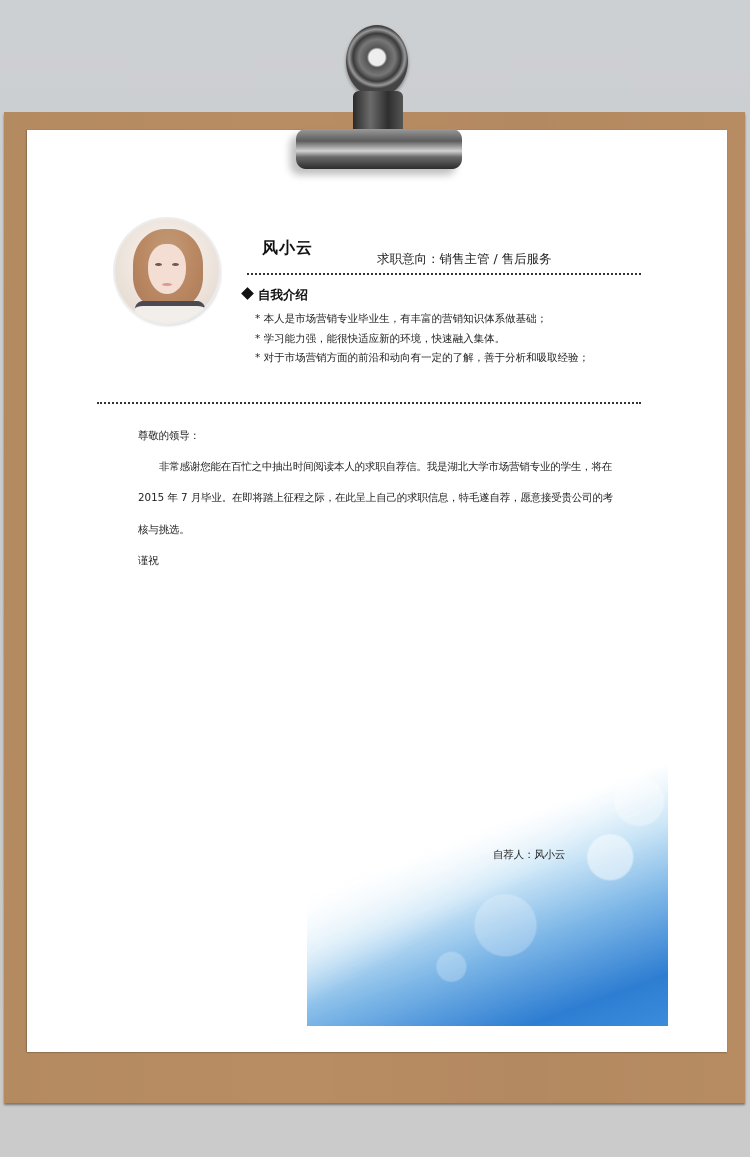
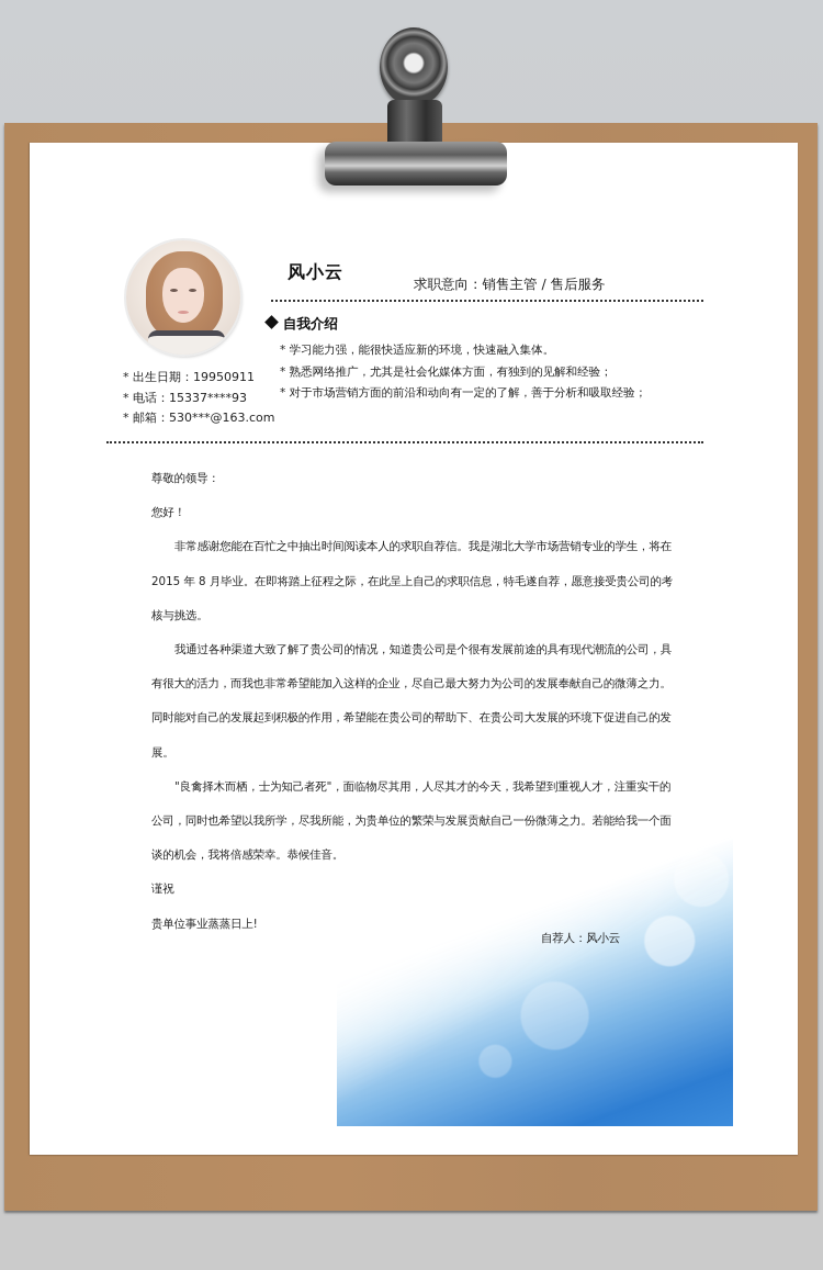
  风小云
  求职意向：销售主管 / 售后服务
  自我介绍
- 本人是市场营销专业毕业生，有丰富的营销知识体系做基础；
  学习能力强，能很快适应新的环境，快速融入集体。
+ 熟悉网络推广，尤其是社会化媒体方面，有独到的见解和经验；
  对于市场营销方面的前沿和动向有一定的了解，善于分析和吸取经验；
+ 出生日期：19950911
+ 电话：15337****93
+ 邮箱：530***@163.com
  尊敬的领导：
+ 您好！
- 非常感谢您能在百忙之中抽出时间阅读本人的求职自荐信。我是湖北大学市场营销专业的学生，将在 2015 年 7 月毕业。在即将踏上征程之际，在此呈上自己的求职信息，特毛遂自荐，愿意接受贵公司的考核与挑选。
+ 非常感谢您能在百忙之中抽出时间阅读本人的求职自荐信。我是湖北大学市场营销专业的学生，将在 2015 年 8 月毕业。在即将踏上征程之际，在此呈上自己的求职信息，特毛遂自荐，愿意接受贵公司的考核与挑选。
+ 我通过各种渠道大致了解了贵公司的情况，知道贵公司是个很有发展前途的具有现代潮流的公司，具有很大的活力，而我也非常希望能加入这样的企业，尽自己最大努力为公司的发展奉献自己的微薄之力。同时能对自己的发展起到积极的作用，希望能在贵公司的帮助下、在贵公司大发展的环境下促进自己的发展。
+ "良禽择木而栖，士为知己者死"，面临物尽其用，人尽其才的今天，我希望到重视人才，注重实干的公司，同时也希望以我所学，尽我所能，为贵单位的繁荣与发展贡献自己一份微薄之力。若能给我一个面谈的机会，我将倍感荣幸。恭候佳音。
  谨祝
+ 贵单位事业蒸蒸日上!
  自荐人：风小云
